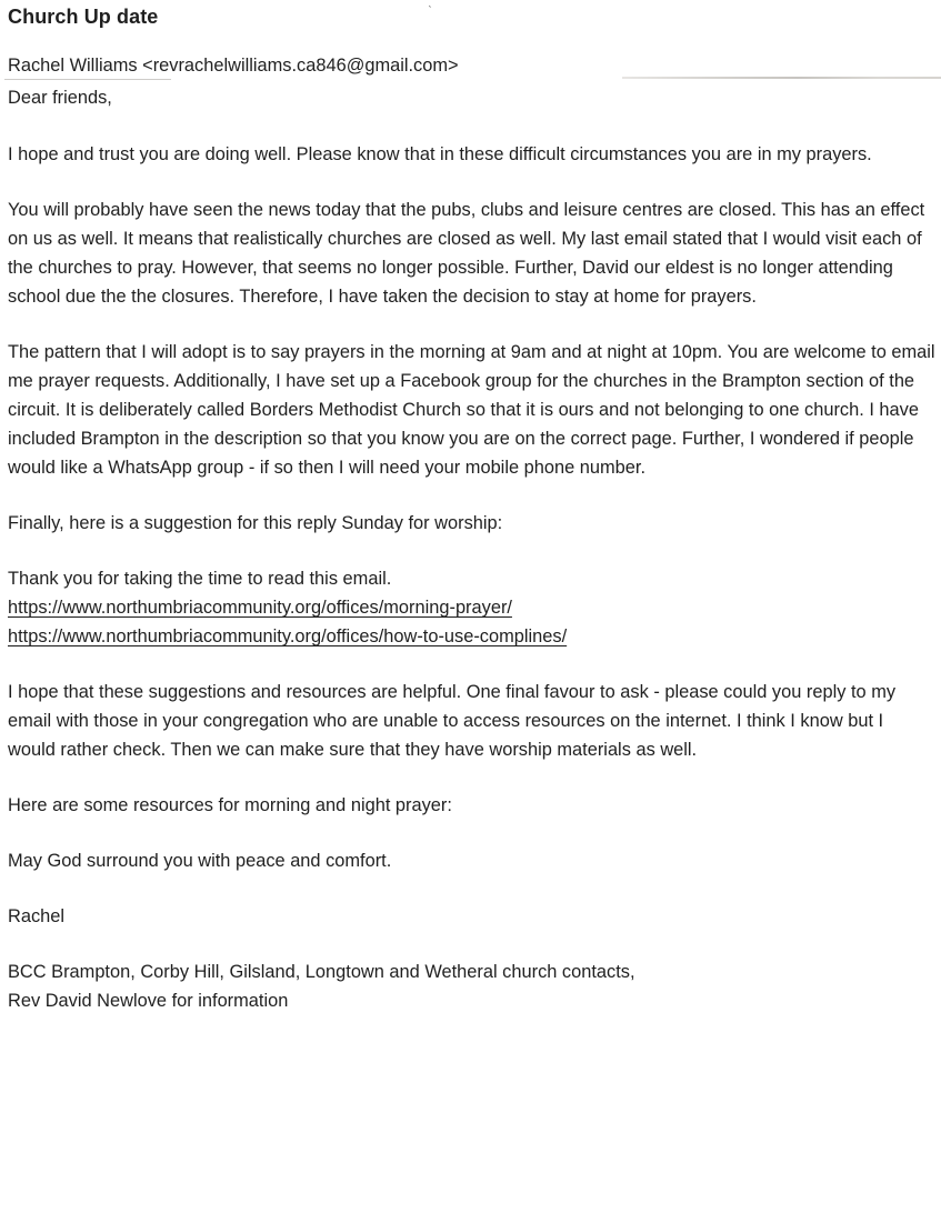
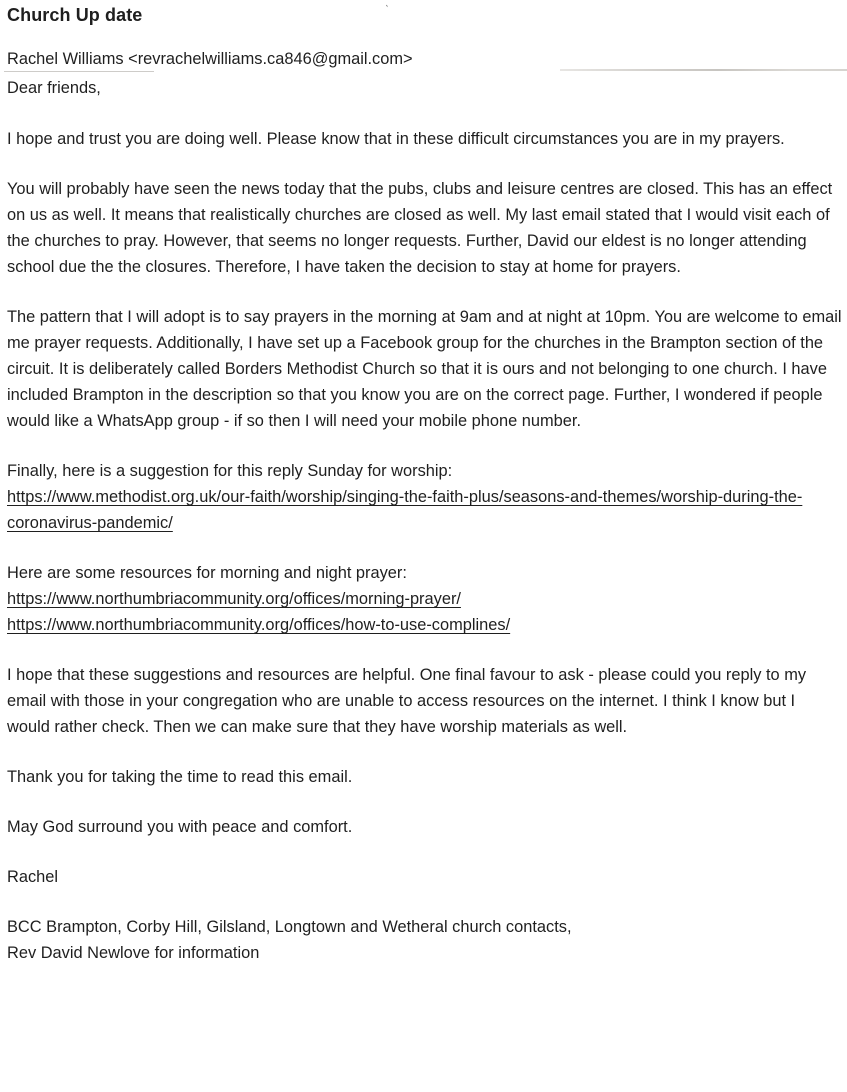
  Church Up date
  Rachel Williams <revrachelwilliams.ca846@gmail.com>
  Dear friends,
  I hope and trust you are doing well. Please know that in these difficult circumstances you are in my prayers.
- You will probably have seen the news today that the pubs, clubs and leisure centres are closed. This has an effect on us as well. It means that realistically churches are closed as well. My last email stated that I would visit each of the churches to pray. However, that seems no longer possible. Further, David our eldest is no longer attending school due the the closures. Therefore, I have taken the decision to stay at home for prayers.
+ You will probably have seen the news today that the pubs, clubs and leisure centres are closed. This has an effect on us as well. It means that realistically churches are closed as well. My last email stated that I would visit each of the churches to pray. However, that seems no longer requests. Further, David our eldest is no longer attending school due the the closures. Therefore, I have taken the decision to stay at home for prayers.
  The pattern that I will adopt is to say prayers in the morning at 9am and at night at 10pm. You are welcome to email me prayer requests. Additionally, I have set up a Facebook group for the churches in the Brampton section of the circuit. It is deliberately called Borders Methodist Church so that it is ours and not belonging to one church. I have included Brampton in the description so that you know you are on the correct page. Further, I wondered if people would like a WhatsApp group - if so then I will need your mobile phone number.
  Finally, here is a suggestion for this reply Sunday for worship:
+ https://www.methodist.org.uk/our-faith/worship/singing-the-faith-plus/seasons-and-themes/worship-during-the-coronavirus-pandemic/
- Thank you for taking the time to read this email.
+ Here are some resources for morning and night prayer:
  https://www.northumbriacommunity.org/offices/morning-prayer/
  https://www.northumbriacommunity.org/offices/how-to-use-complines/
  I hope that these suggestions and resources are helpful. One final favour to ask - please could you reply to my email with those in your congregation who are unable to access resources on the internet. I think I know but I would rather check. Then we can make sure that they have worship materials as well.
- Here are some resources for morning and night prayer:
+ Thank you for taking the time to read this email.
  May God surround you with peace and comfort.
  Rachel
  BCC Brampton, Corby Hill, Gilsland, Longtown and Wetheral church contacts,
  Rev David Newlove for information
